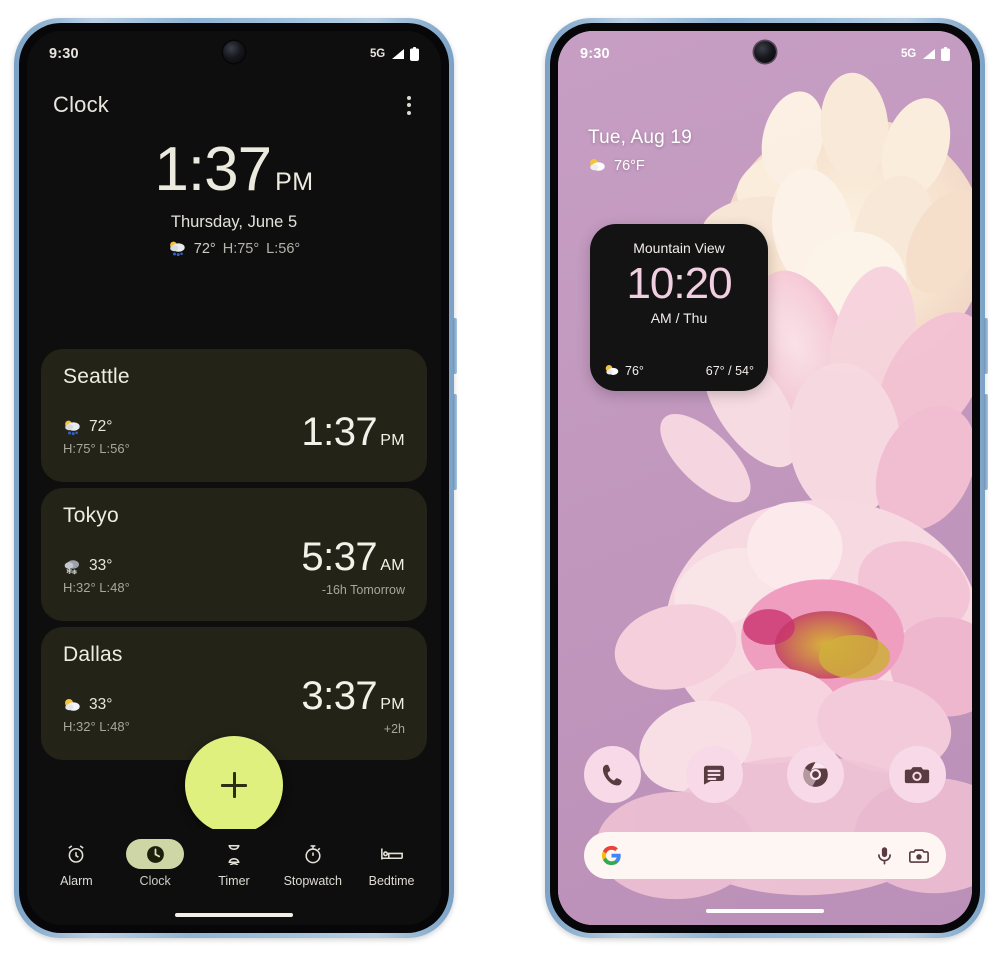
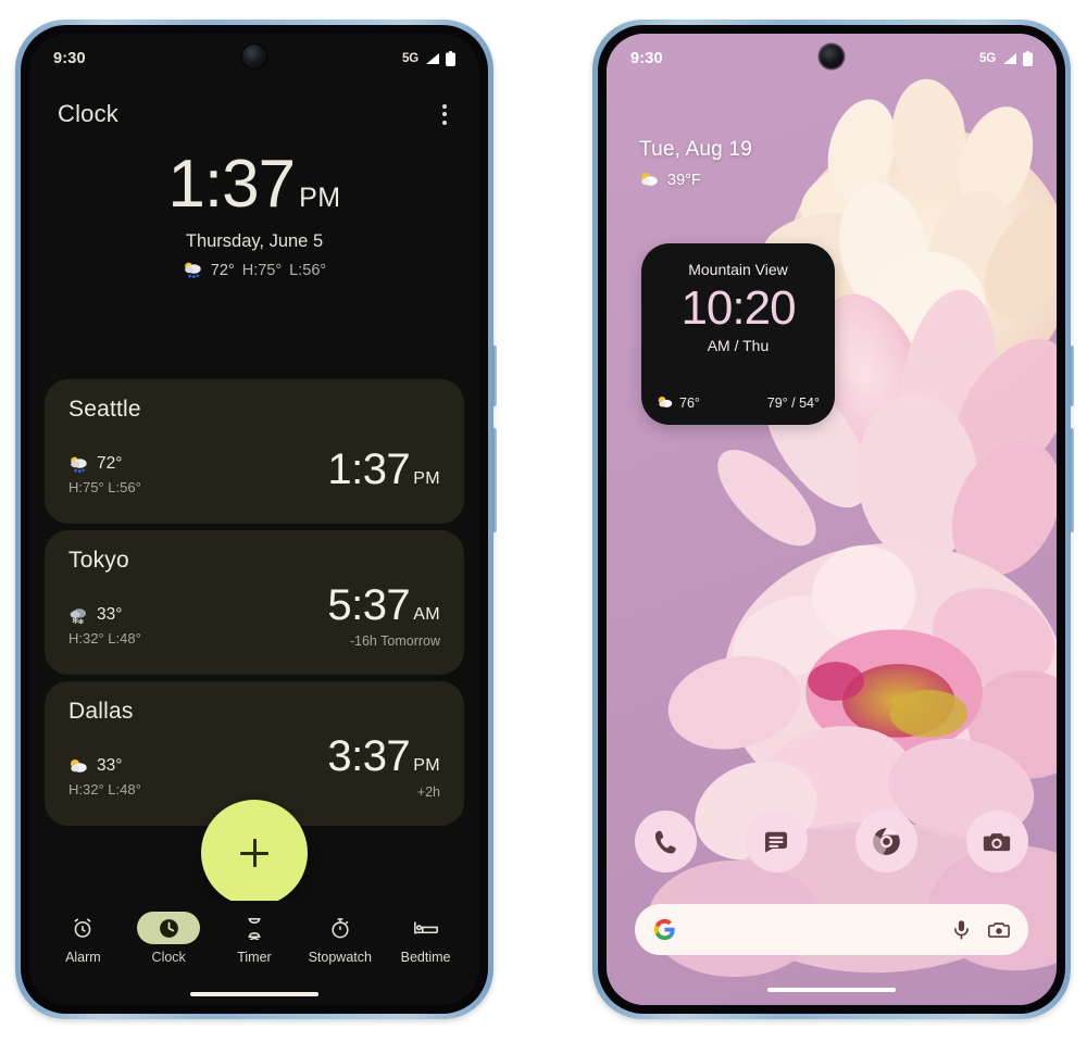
  9:30
  5G
  Clock
  1:37
  PM
  Thursday, June 5
  72°
  H:75°
  L:56°
  Seattle
  72°
  H:75° L:56°
  1:37
  PM
  Tokyo
  ❄
  ❄
  33°
  H:32° L:48°
  5:37
  AM
  -16h Tomorrow
  Dallas
  33°
  H:32° L:48°
  3:37
  PM
  +2h
  Alarm
  Clock
  Timer
  Stopwatch
  Bedtime
  9:30
  5G
  Tue, Aug 19
- 76°F
+ 39°F
  Mountain View
  10:20
  AM / Thu
  76°
- 67° / 54°
+ 79° / 54°
